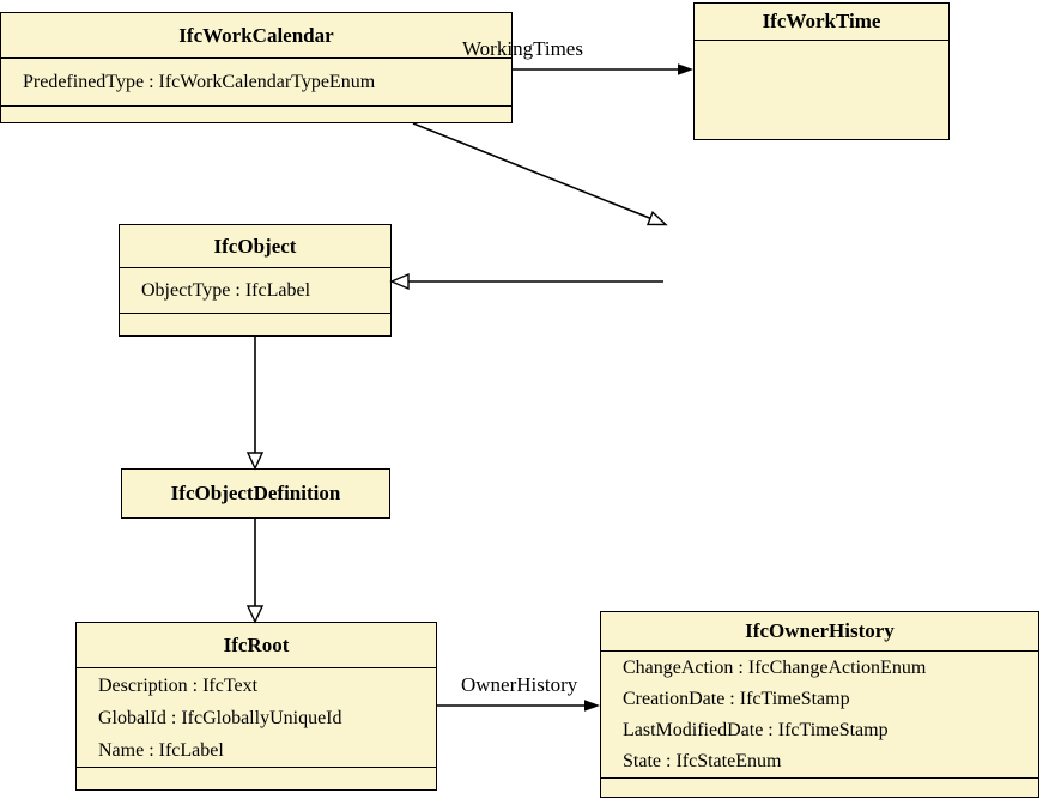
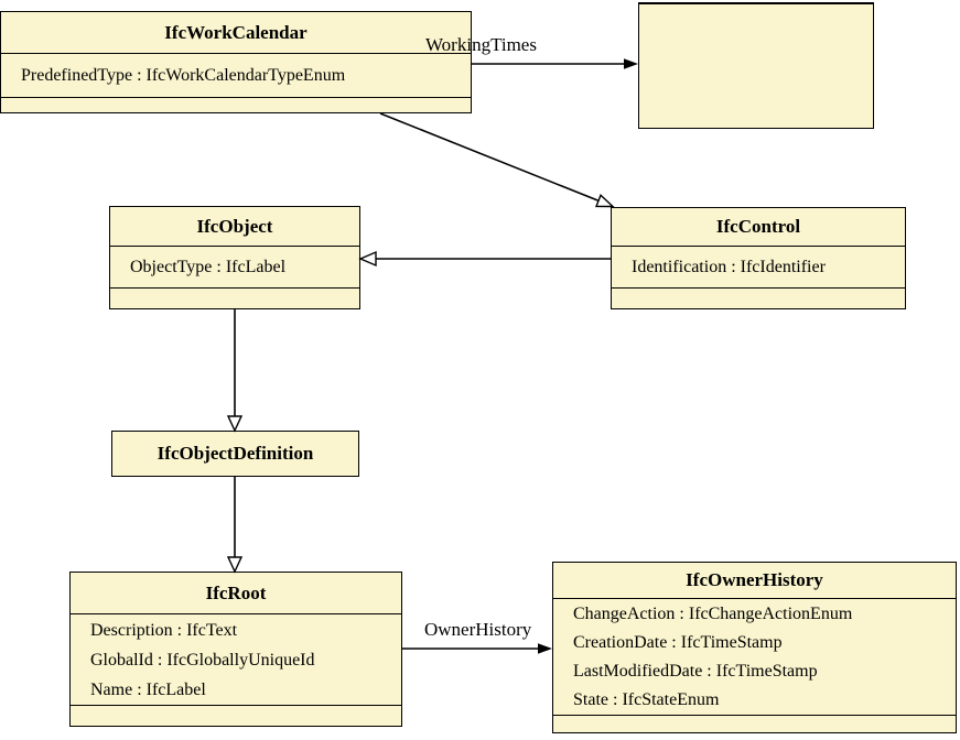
  IfcWorkCalendar
  PredefinedType : IfcWorkCalendarTypeEnum
- IfcWorkTime
  IfcObject
  ObjectType : IfcLabel
+ IfcControl
+ Identification : IfcIdentifier
  IfcObjectDefinition
  IfcRoot
  Description : IfcText
  GlobalId : IfcGloballyUniqueId
  Name : IfcLabel
  IfcOwnerHistory
  ChangeAction : IfcChangeActionEnum
  CreationDate : IfcTimeStamp
  LastModifiedDate : IfcTimeStamp
  State : IfcStateEnum
  WorkingTimes
  OwnerHistory
